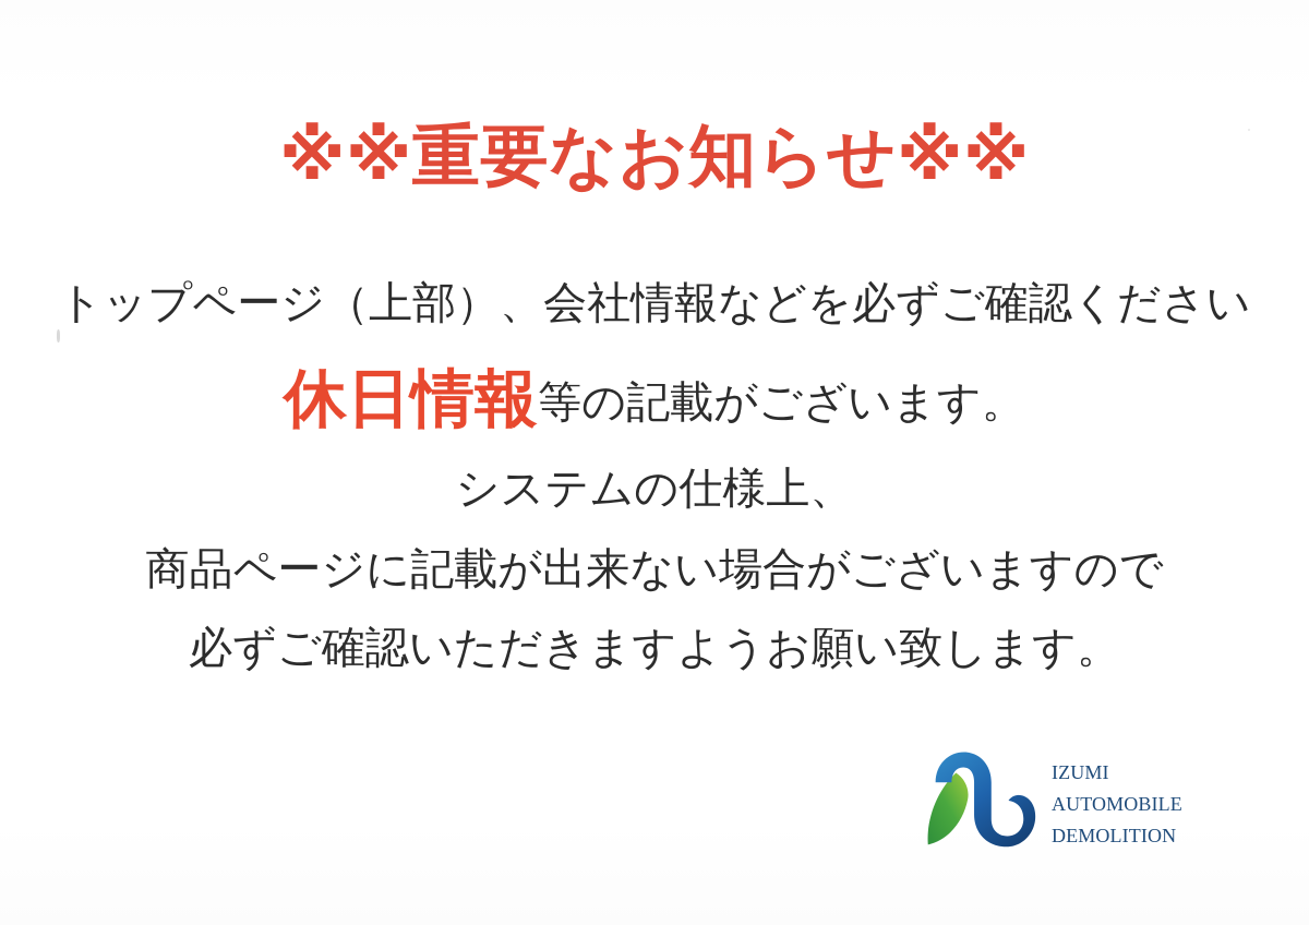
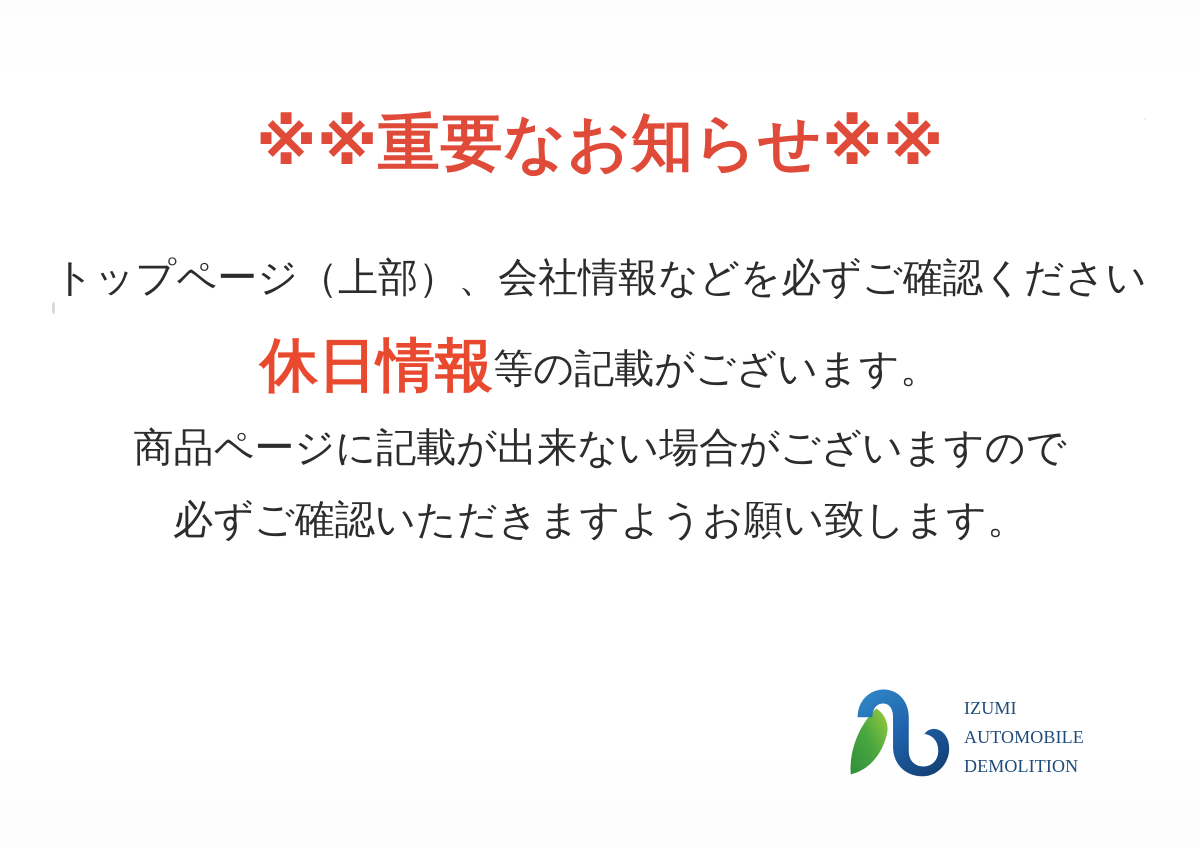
  ※※重要なお知らせ※※
  トップページ（上部）、会社情報などを必ずご確認ください
  休日情報等の記載がございます。
- システムの仕様上、
  商品ページに記載が出来ない場合がございますので
  必ずご確認いただきますようお願い致します。
  izumi
  automobile
  demolition
